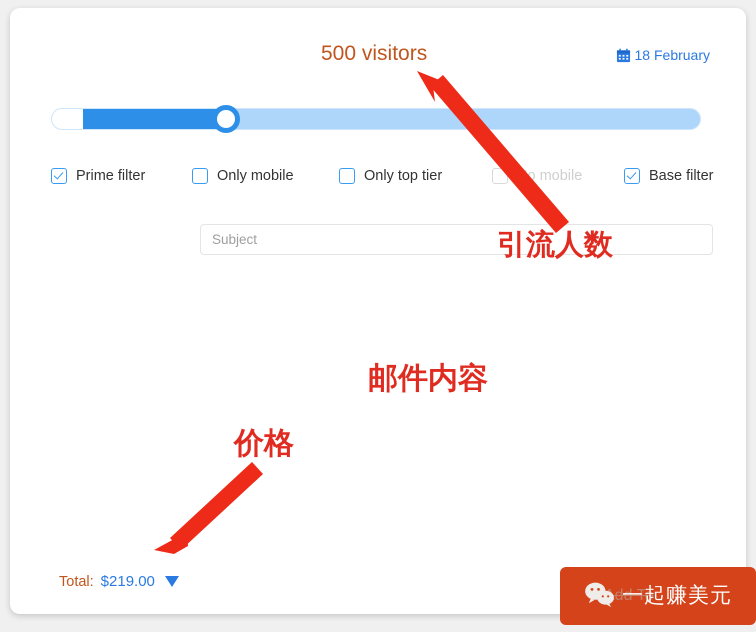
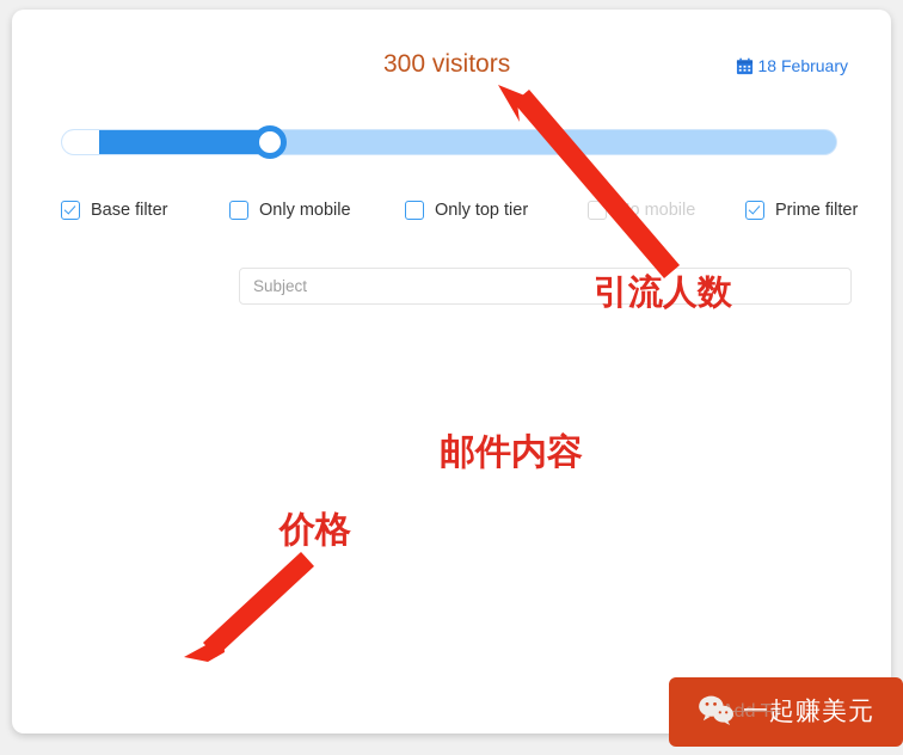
- 500 visitors
+ 300 visitors
  18 February
- Prime filter
+ Base filter
  Only mobile
  Only top tier
  o mobile
- Base filter
+ Prime filter
  Subject
- Total:
- $219.00
  引流人数
  邮件内容
  价格
  dd To
  一起赚美元
